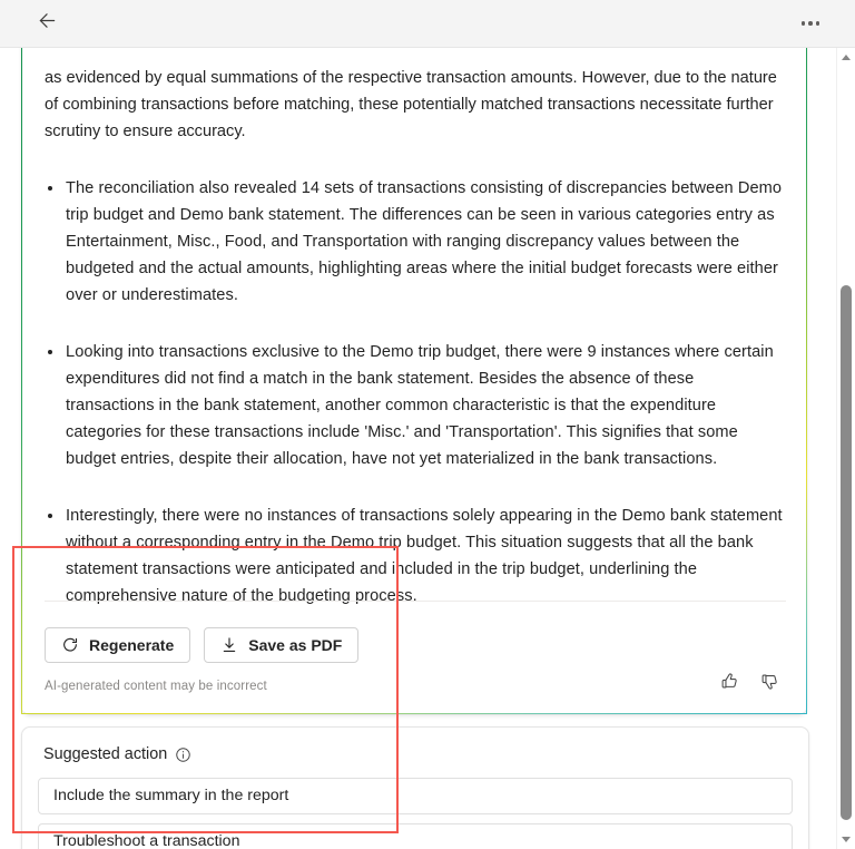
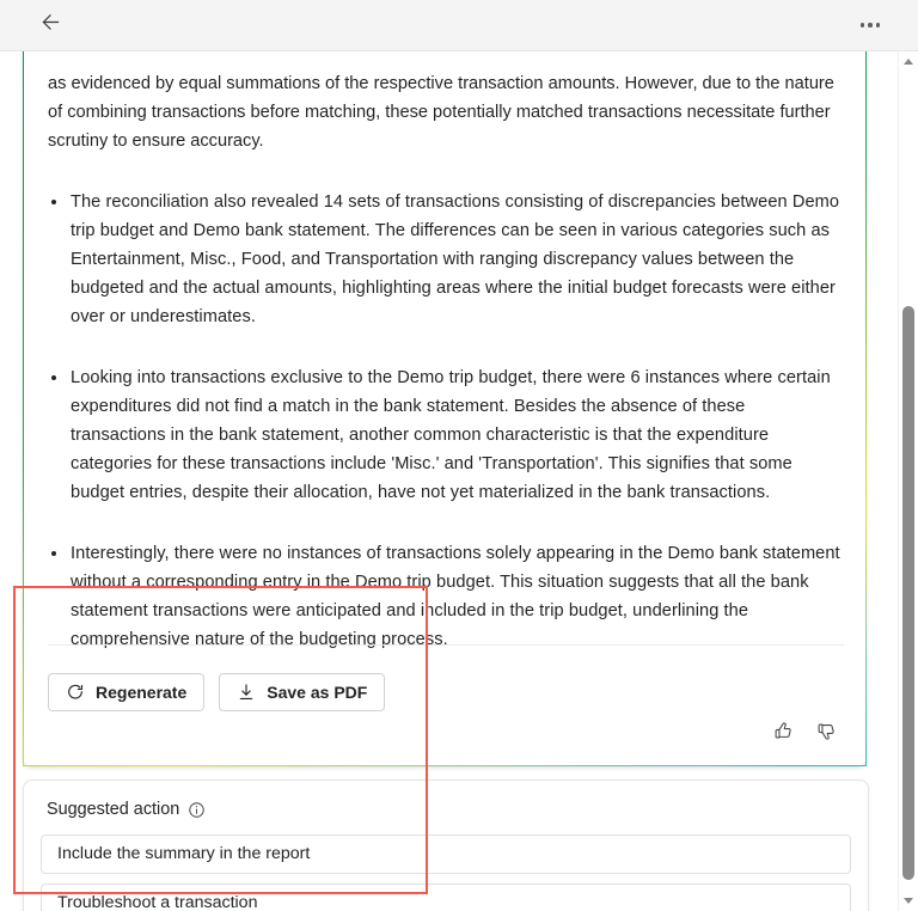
  as evidenced by equal summations of the respective transaction amounts. However, due to the nature of combining transactions before matching, these potentially matched transactions necessitate further scrutiny to ensure accuracy.
- The reconciliation also revealed 14 sets of transactions consisting of discrepancies between Demo trip budget and Demo bank statement. The differences can be seen in various categories entry as Entertainment, Misc., Food, and Transportation with ranging discrepancy values between the budgeted and the actual amounts, highlighting areas where the initial budget forecasts were either over or underestimates.
+ The reconciliation also revealed 14 sets of transactions consisting of discrepancies between Demo trip budget and Demo bank statement. The differences can be seen in various categories such as Entertainment, Misc., Food, and Transportation with ranging discrepancy values between the budgeted and the actual amounts, highlighting areas where the initial budget forecasts were either over or underestimates.
- Looking into transactions exclusive to the Demo trip budget, there were 9 instances where certain expenditures did not find a match in the bank statement. Besides the absence of these transactions in the bank statement, another common characteristic is that the expenditure categories for these transactions include 'Misc.' and 'Transportation'. This signifies that some budget entries, despite their allocation, have not yet materialized in the bank transactions.
+ Looking into transactions exclusive to the Demo trip budget, there were 6 instances where certain expenditures did not find a match in the bank statement. Besides the absence of these transactions in the bank statement, another common characteristic is that the expenditure categories for these transactions include 'Misc.' and 'Transportation'. This signifies that some budget entries, despite their allocation, have not yet materialized in the bank transactions.
  Interestingly, there were no instances of transactions solely appearing in the Demo bank statement without a corresponding entry in the Demo trip budget. This situation suggests that all the bank statement transactions were anticipated and included in the trip budget, underlining the comprehensive nature of the budgeting process.
  Regenerate
  Save as PDF
- AI-generated content may be incorrect
  Suggested action
  Include the summary in the report
  Troubleshoot a transaction
